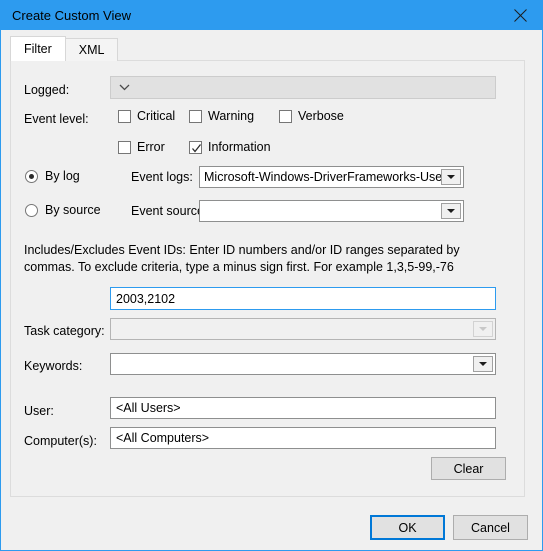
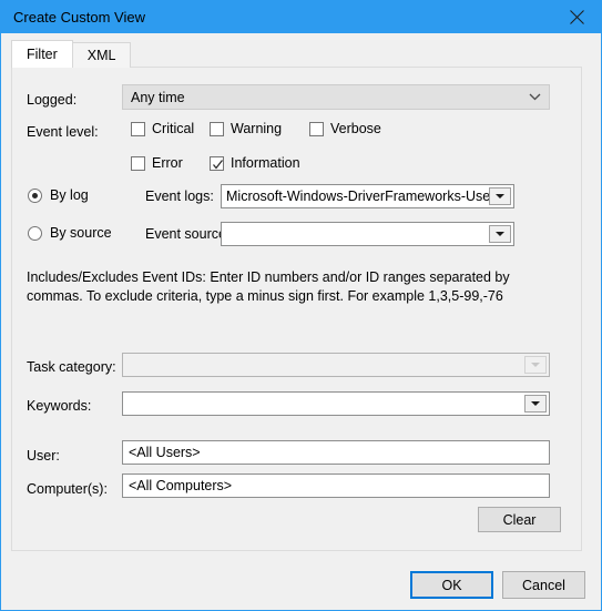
  Create Custom View
  Filter
  XML
  Logged:
+ Any time
  Event level:
  Critical
  Warning
  Verbose
  Error
  Information
  By log
  By source
  Event logs:
  Microsoft-Windows-DriverFrameworks-Use
  Event sourc
  Includes/Excludes Event IDs: Enter ID numbers and/or ID ranges separated by commas. To exclude criteria, type a minus sign first. For example 1,3,5-99,-76
- 2003,2102
  Task category:
  Keywords:
  User:
  <All Users>
  Computer(s):
  <All Computers>
  Clear
  OK
  Cancel
